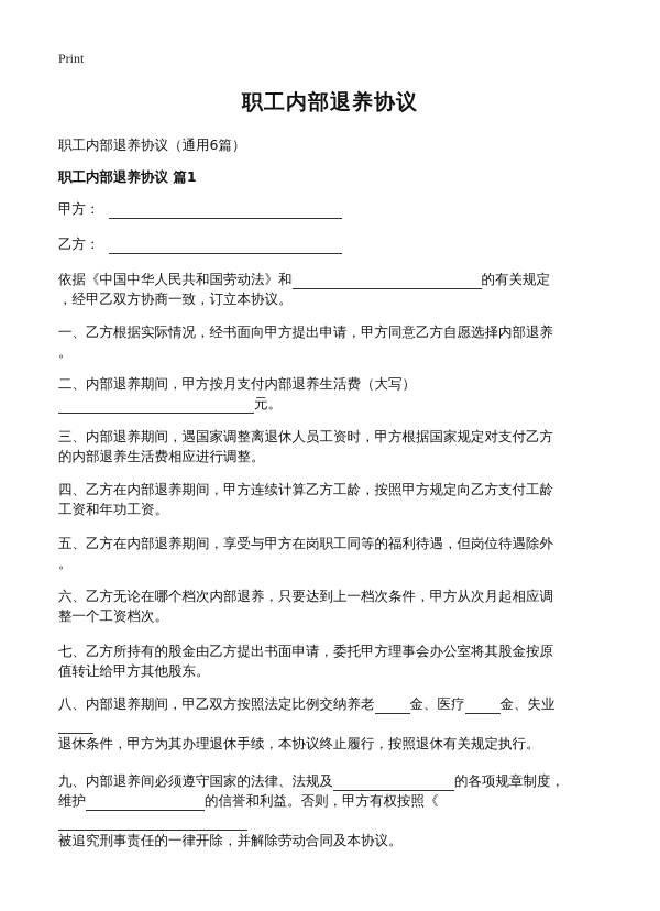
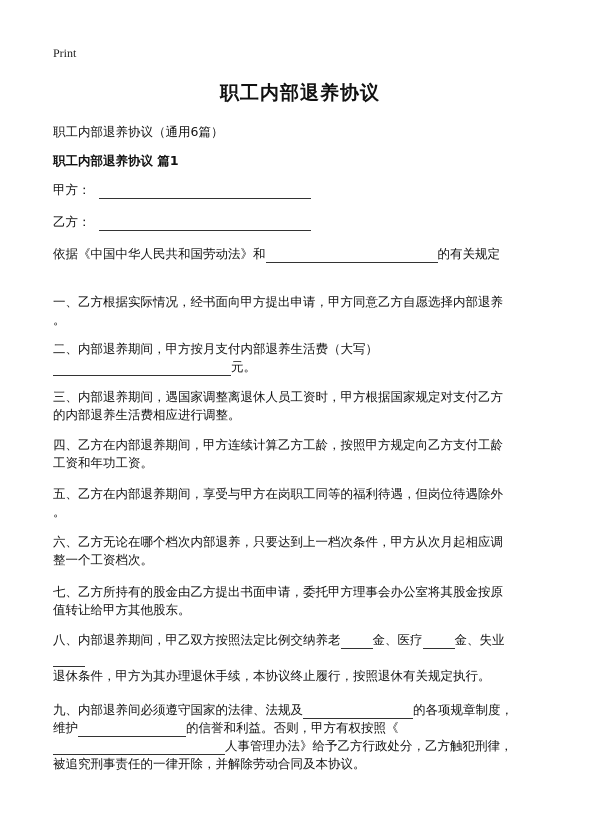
  Print
  职工内部退养协议
  职工内部退养协议（通用6篇）
  职工内部退养协议 篇1
  甲方：
  乙方：
  依据《中国中华人民共和国劳动法》和 的有关规定
- ，经甲乙双方协商一致，订立本协议。
  一、乙方根据实际情况，经书面向甲方提出申请，甲方同意乙方自愿选择内部退养
  。
  二、内部退养期间，甲方按月支付内部退养生活费（大写）
  元。
  三、内部退养期间，遇国家调整离退休人员工资时，甲方根据国家规定对支付乙方
  的内部退养生活费相应进行调整。
  四、乙方在内部退养期间，甲方连续计算乙方工龄，按照甲方规定向乙方支付工龄
  工资和年功工资。
  五、乙方在内部退养期间，享受与甲方在岗职工同等的福利待遇，但岗位待遇除外
  。
  六、乙方无论在哪个档次内部退养，只要达到上一档次条件，甲方从次月起相应调
  整一个工资档次。
  七、乙方所持有的股金由乙方提出书面申请，委托甲方理事会办公室将其股金按原
  值转让给甲方其他股东。
  八、内部退养期间，甲乙双方按照法定比例交纳养老 金、医疗 金、失业
  退休条件，甲方为其办理退休手续，本协议终止履行，按照退休有关规定执行。
  九、内部退养间必须遵守国家的法律、法规及 的各项规章制度，
  维护 的信誉和利益。否则，甲方有权按照《
+ 人事管理办法》给予乙方行政处分，乙方触犯刑律，
  被追究刑事责任的一律开除，并解除劳动合同及本协议。
